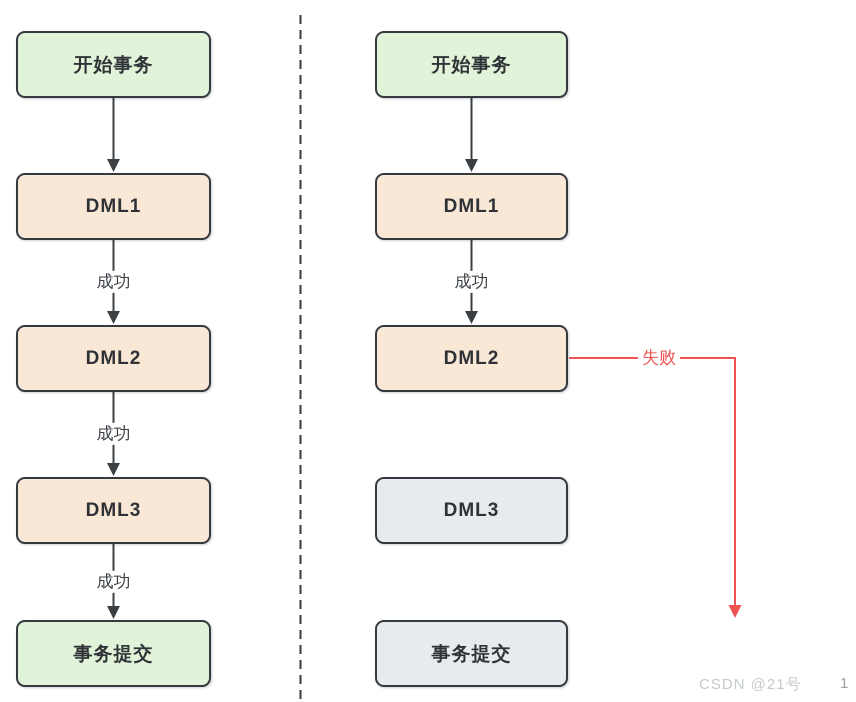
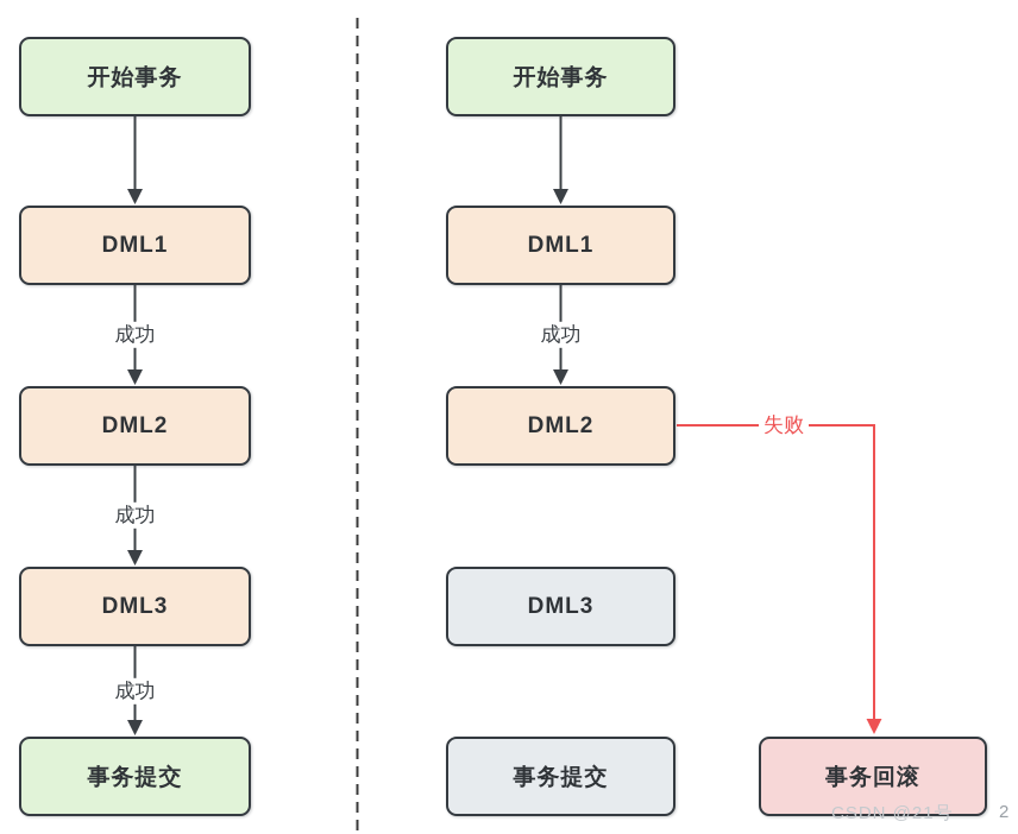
  开始事务
  DML1
  DML2
  DML3
  事务提交
  开始事务
  DML1
  DML2
  DML3
  事务提交
+ 事务回滚
  成功
  成功
  成功
  成功
  失败
  CSDN @21号
- 1
+ 2
